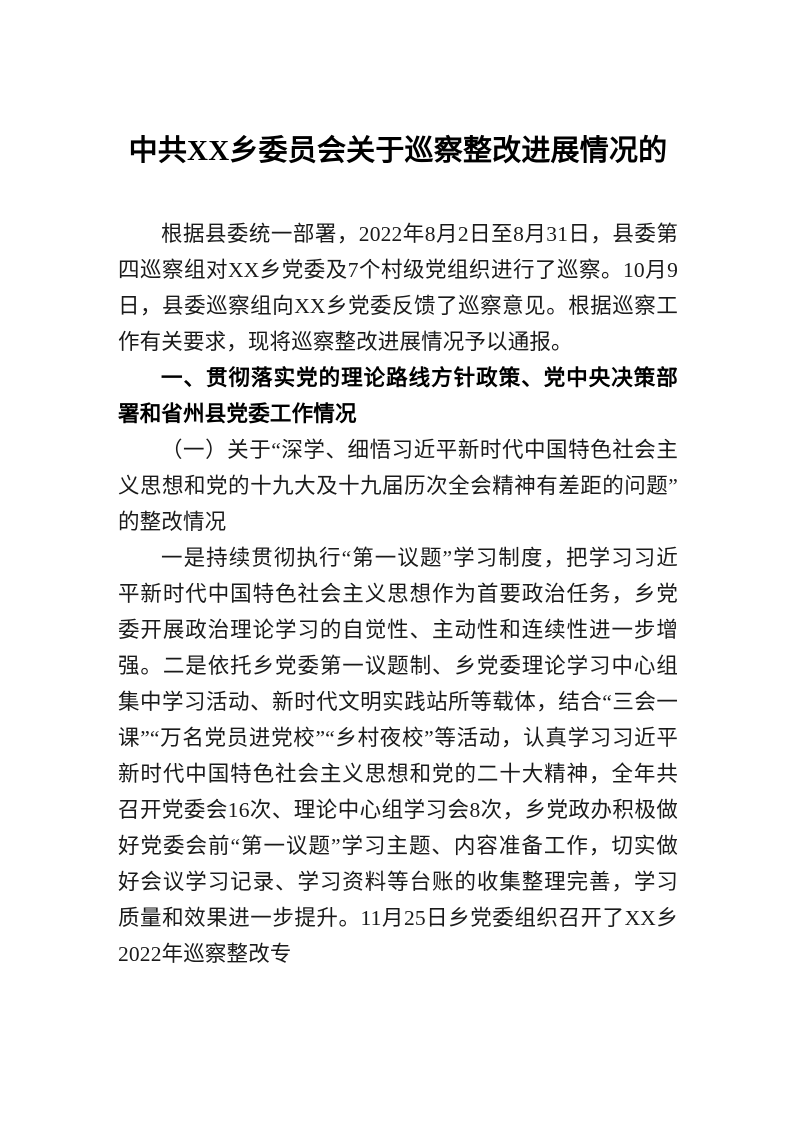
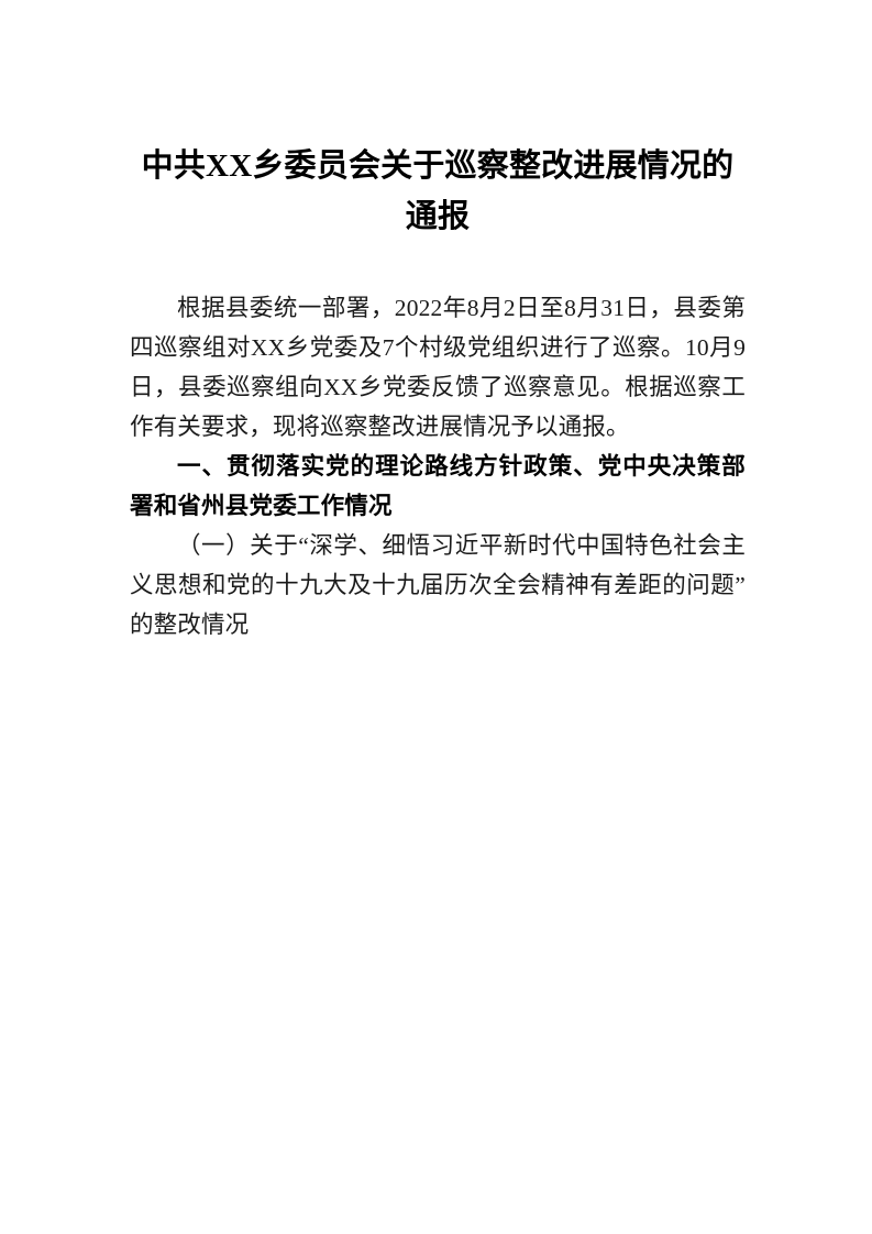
  中共XX乡委员会关于巡察整改进展情况的
+ 通报
  根据县委统一部署，2022年8月2日至8月31日，县委第四巡察组对XX乡党委及7个村级党组织进行了巡察。10月9日，县委巡察组向XX乡党委反馈了巡察意见。根据巡察工作有关要求，现将巡察整改进展情况予以通报。
  一、贯彻落实党的理论路线方针政策、党中央决策部署和省州县党委工作情况
  （一）关于“深学、细悟习近平新时代中国特色社会主义思想和党的十九大及十九届历次全会精神有差距的问题”的整改情况
- 一是持续贯彻执行“第一议题”学习制度，把学习习近平新时代中国特色社会主义思想作为首要政治任务，乡党委开展政治理论学习的自觉性、主动性和连续性进一步增强。二是依托乡党委第一议题制、乡党委理论学习中心组集中学习活动、新时代文明实践站所等载体，结合“三会一课”“万名党员进党校”“乡村夜校”等活动，认真学习习近平新时代中国特色社会主义思想和党的二十大精神，全年共召开党委会16次、理论中心组学习会8次，乡党政办积极做好党委会前“第一议题”学习主题、内容准备工作，切实做好会议学习记录、学习资料等台账的收集整理完善，学习质量和效果进一步提升。11月25日乡党委组织召开了XX乡2022年巡察整改专
